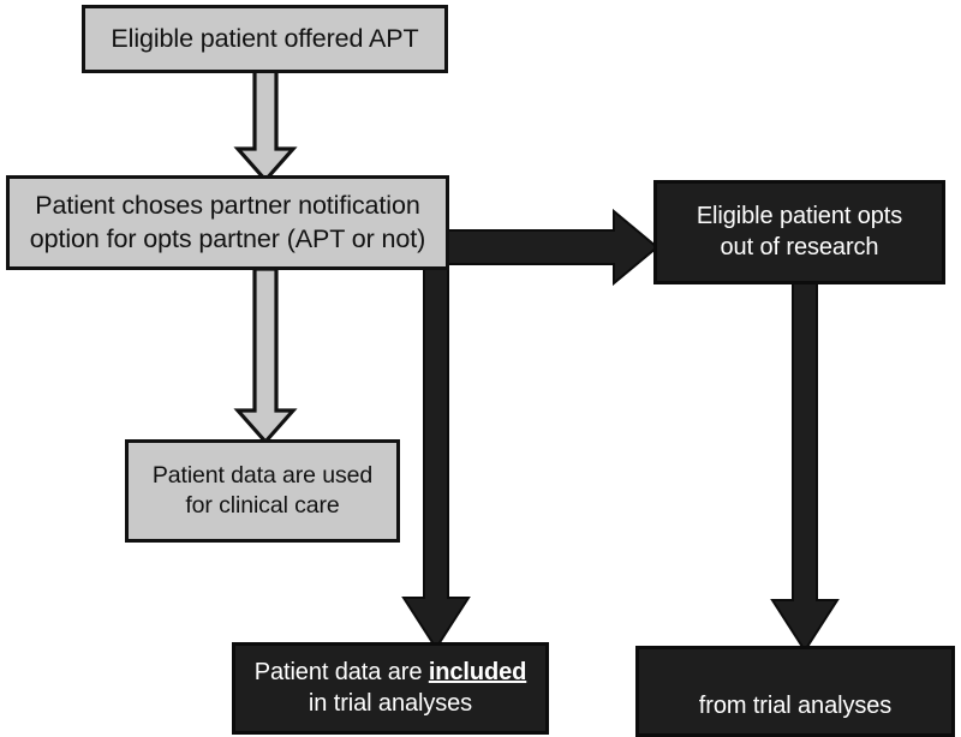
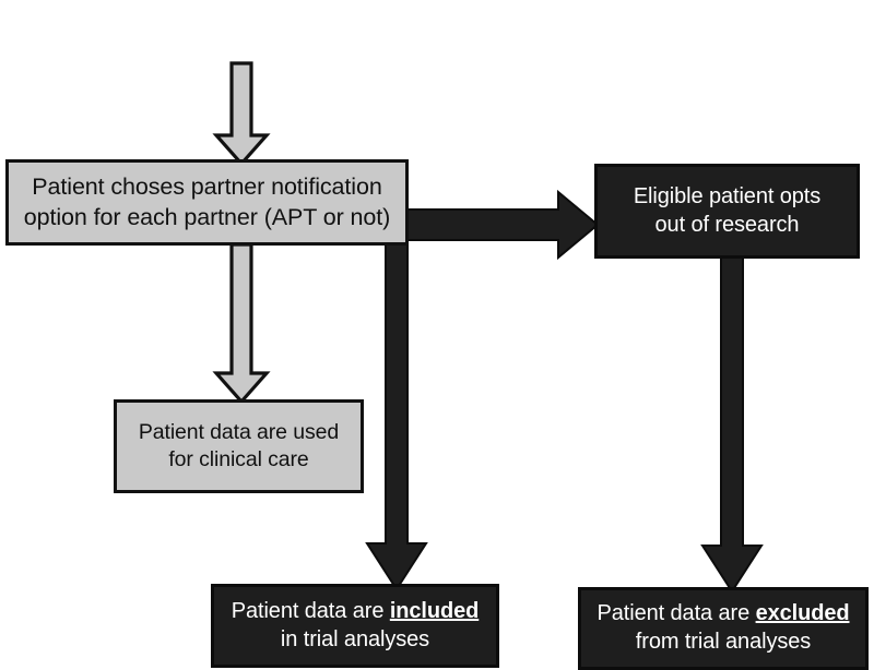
- Eligible patient offered APT
  Patient choses partner notification
- option for opts partner (APT or not)
+ option for each partner (APT or not)
  Eligible patient opts
  out of research
  Patient data are used
  for clinical care
  Patient data are included
  in trial analyses
+ Patient data are excluded
  from trial analyses
